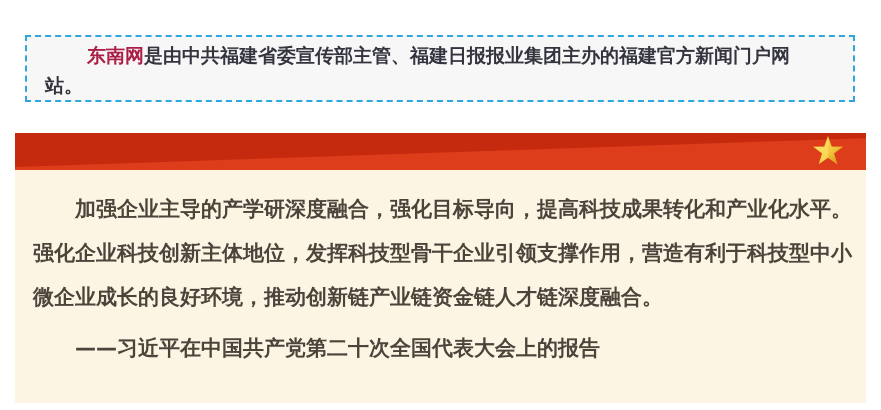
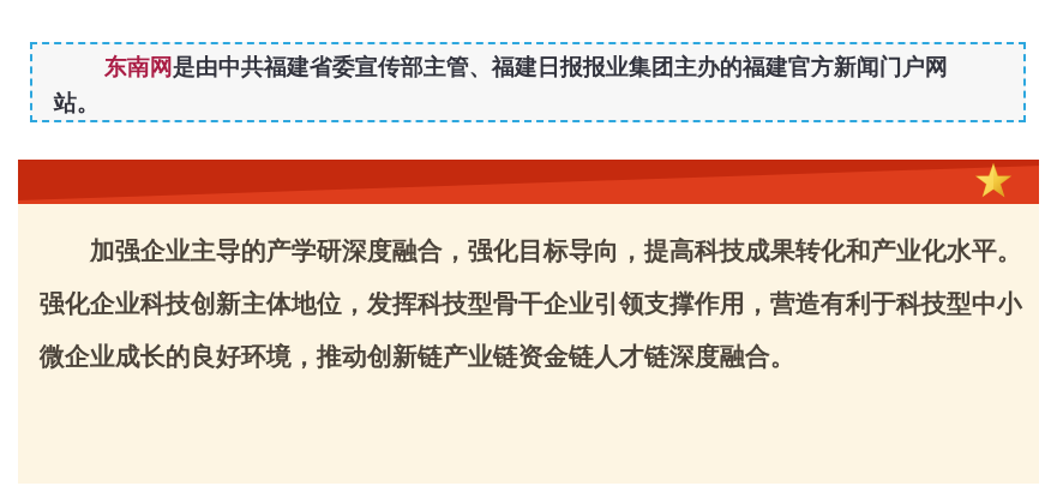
  东南网是由中共福建省委宣传部主管、福建日报报业集团主办的福建官方新闻门户网站。
  加强企业主导的产学研深度融合，强化目标导向，提高科技成果转化和产业化水平。强化企业科技创新主体地位，发挥科技型骨干企业引领支撑作用，营造有利于科技型中小微企业成长的良好环境，推动创新链产业链资金链人才链深度融合。
- ——习近平在中国共产党第二十次全国代表大会上的报告
